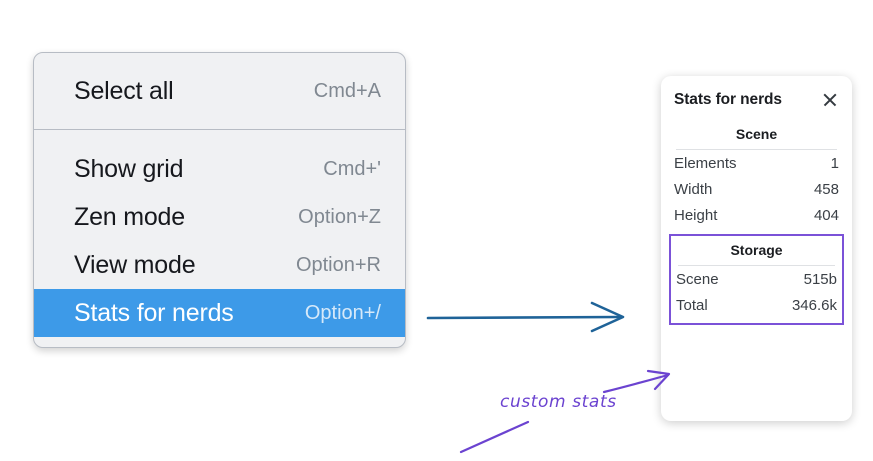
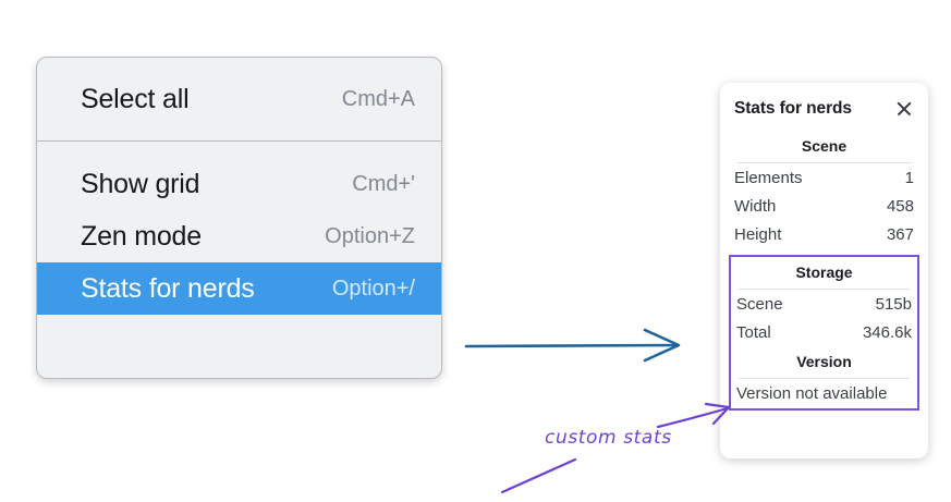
  Select all
  Cmd+A
  Show grid
  Cmd+'
  Zen mode
  Option+Z
- View mode
- Option+R
  Stats for nerds
  Option+/
  Stats for nerds
  Scene
  Elements
  1
  Width
  458
  Height
- 404
+ 367
  Storage
  Scene
  515b
  Total
  346.6k
+ Version
+ Version not available
  custom stats
